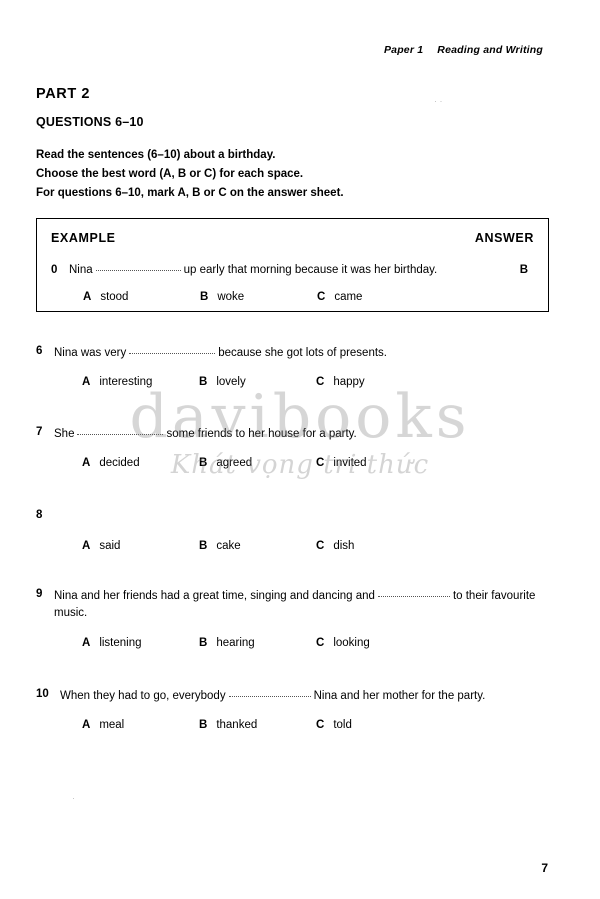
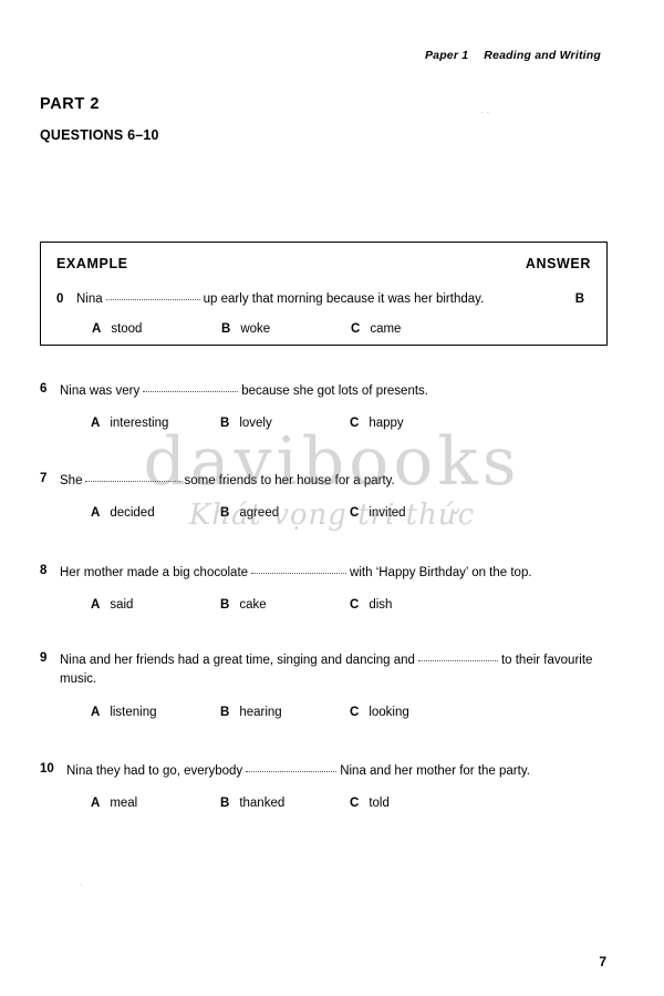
  Paper 1 Reading and Writing
  · ·
  ·
  PART 2
  QUESTIONS 6–10
- Read the sentences (6–10) about a birthday.
- Choose the best word (A, B or C) for each space.
- For questions 6–10, mark A, B or C on the answer sheet.
  EXAMPLE
  ANSWER
  0
  Nina up early that morning because it was her birthday.
  B
  A stood
  B woke
  C came
  6
  Nina was very because she got lots of presents.
  A interesting
  B lovely
  C happy
  7
  She some friends to her house for a party.
  A decided
  B agreed
  C invited
  8
+ Her mother made a big chocolate with ‘Happy Birthday’ on the top.
  A said
  B cake
  C dish
  9
  Nina and her friends had a great time, singing and dancing and to their favourite music.
  A listening
  B hearing
  C looking
  10
- When they had to go, everybody Nina and her mother for the party.
+ Nina they had to go, everybody Nina and her mother for the party.
  A meal
  B thanked
  C told
  davibooks
  Khát vọng tri thức
  7
